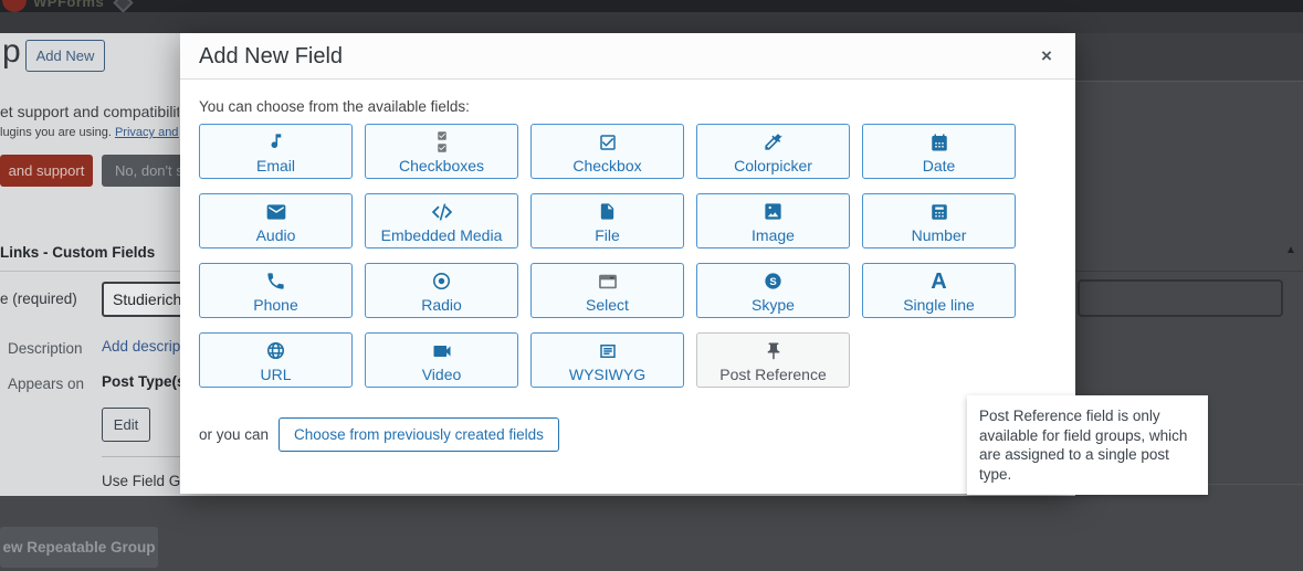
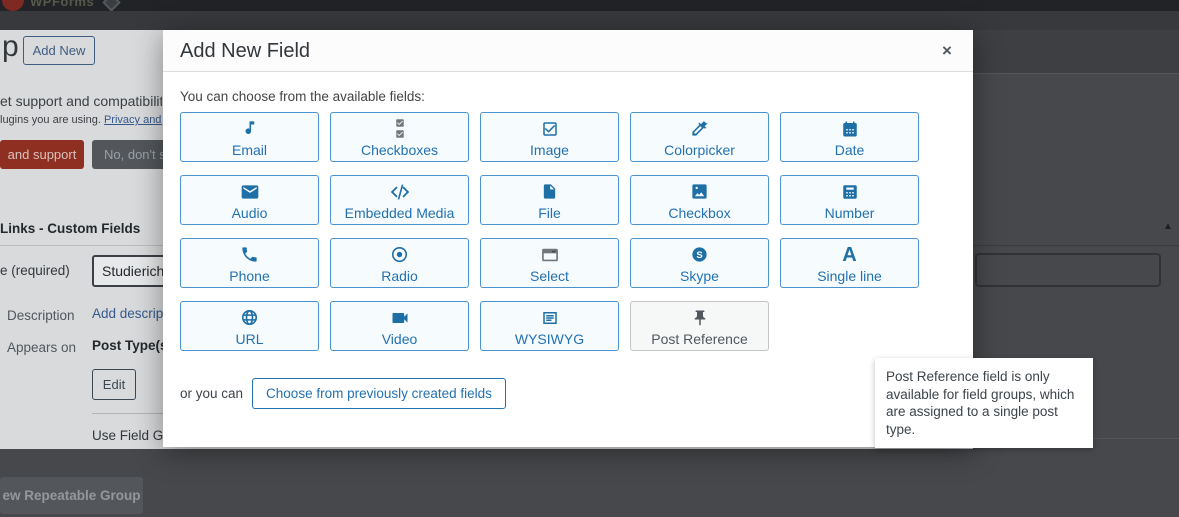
  WPForms
  p
  Add New
  et support and compatibilit
  lugins you are using. Privacy and
  and support
  No, don't
  Links - Custom Fields
  e (required)
  Studierich
  Description
  Add descrip
  Appears on
  Post Type(
  Edit
  Use Field G
  ▲
  ew Repeatable Group
  Add New Field
  ×
  You can choose from the available fields:
  Email
  Checkboxes
- Checkbox
+ Image
  Colorpicker
  Date
  Audio
  Embedded Media
  File
- Image
+ Checkbox
  Number
  Phone
  Radio
  Select
  S
  Skype
  A
  Single line
  URL
  Video
  WYSIWYG
  Post Reference
  or you can
  Choose from previously created fields
  Post Reference field is only available for field groups, which are assigned to a single post type.
